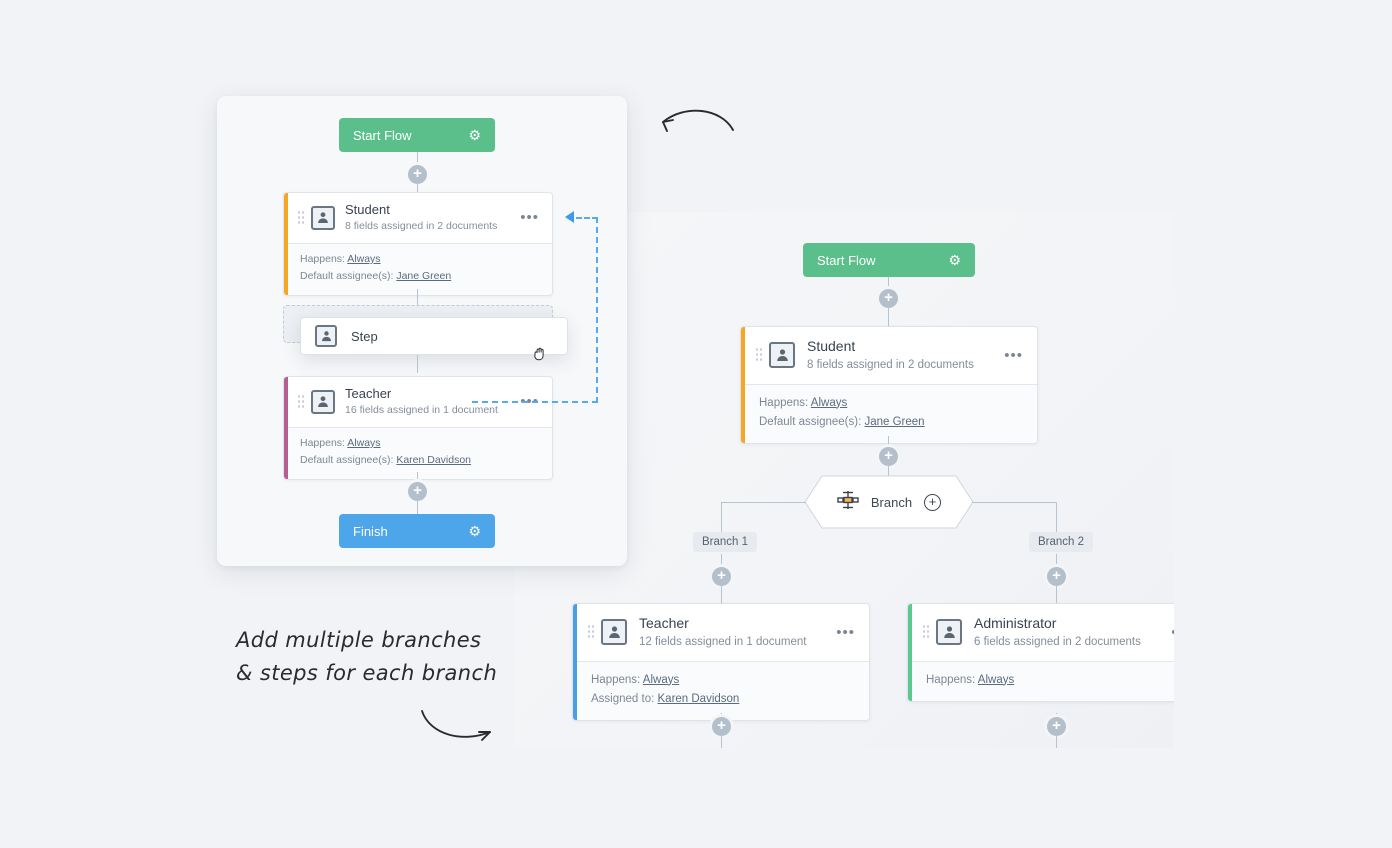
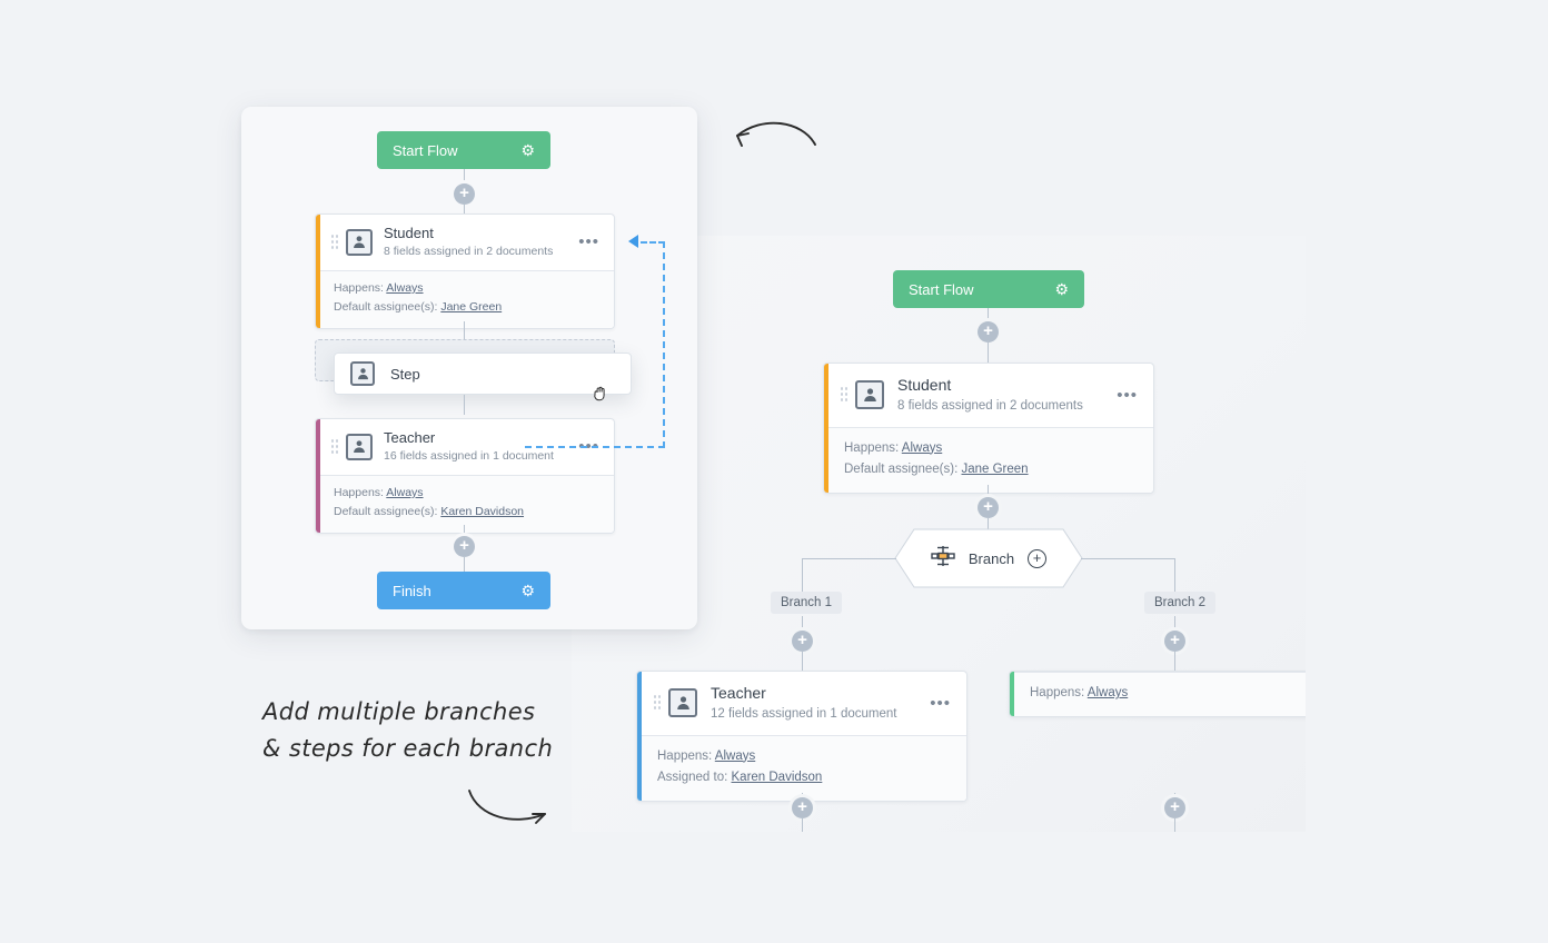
  Start Flow
  ⚙
  Student
  8 fields assigned in 2 documents
  •••
  Happens: Always
  Default assignee(s): Jane Green
  Branch
  Branch 1
  Branch 2
  Teacher
  12 fields assigned in 1 document
  •••
  Happens: Always
  Assigned to: Karen Davidson
- Administrator
- 6 fields assigned in 2 documents
  Happens: Always
  Start Flow
  ⚙
  Student
  8 fields assigned in 2 documents
  •••
  Happens: Always
  Default assignee(s): Jane Green
  Step
  Teacher
  16 fields assigned in 1 document
  •••
  Happens: Always
  Default assignee(s): Karen Davidson
  Finish
  ⚙
  Add multiple branches
  & steps for each branch
